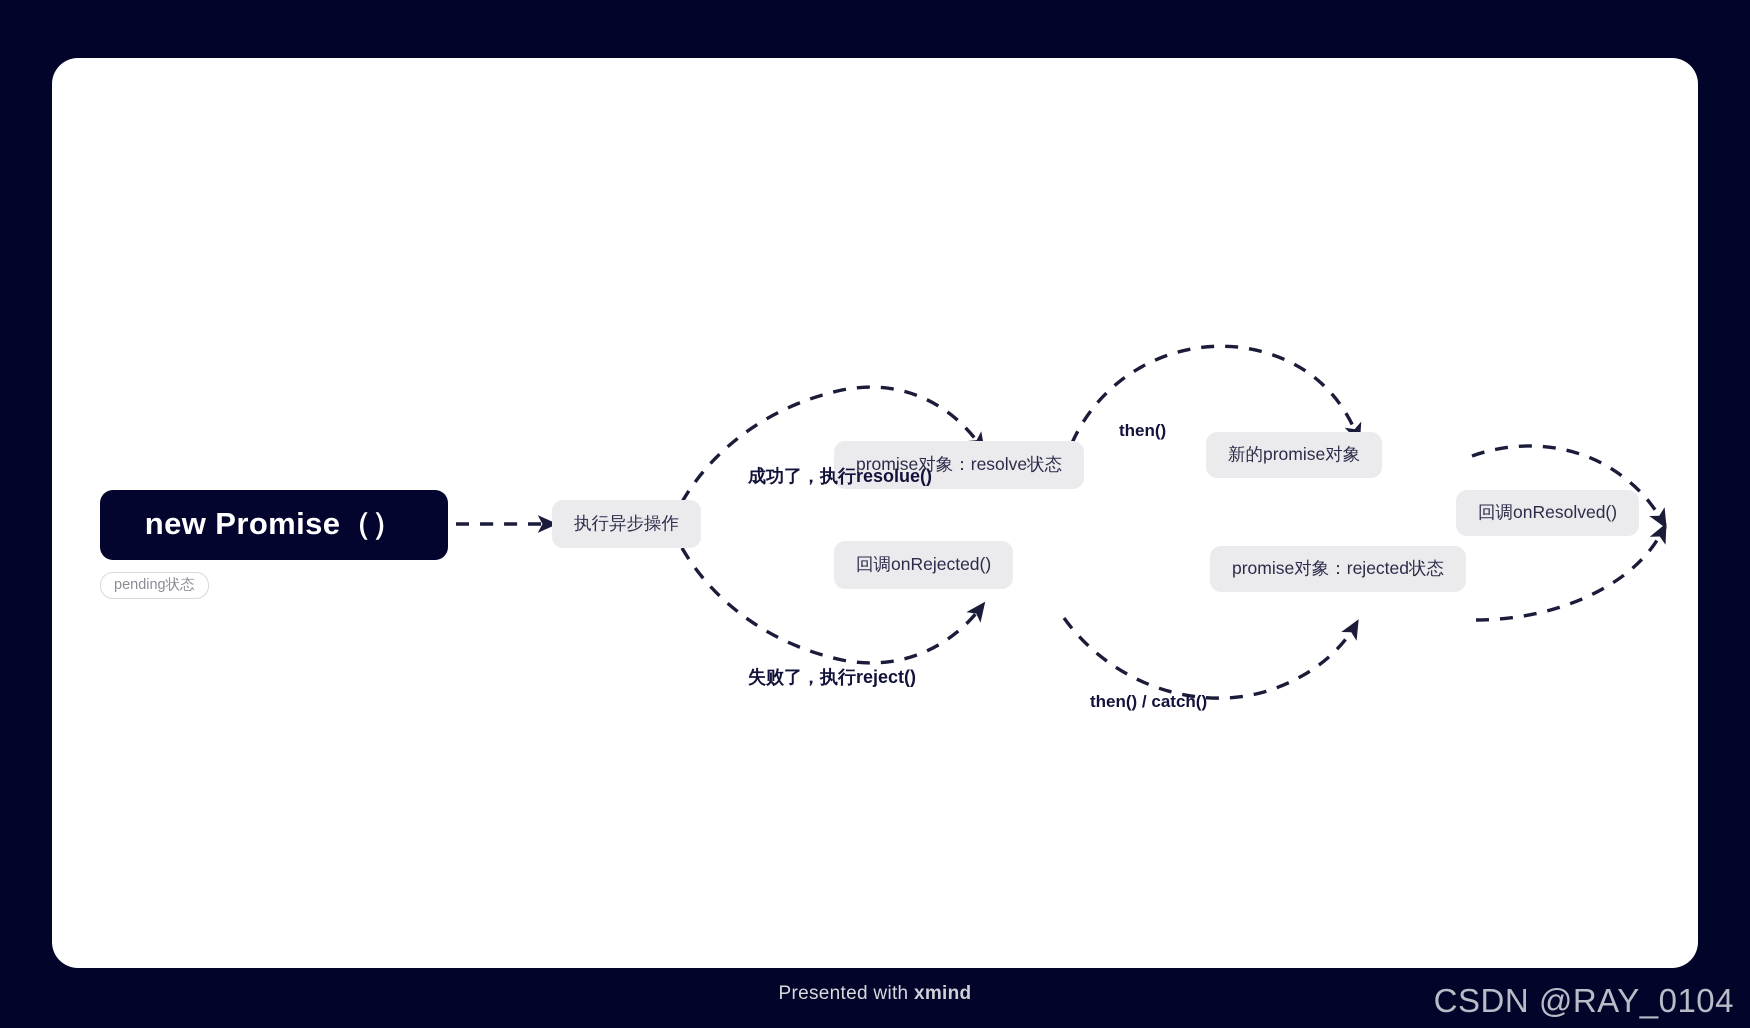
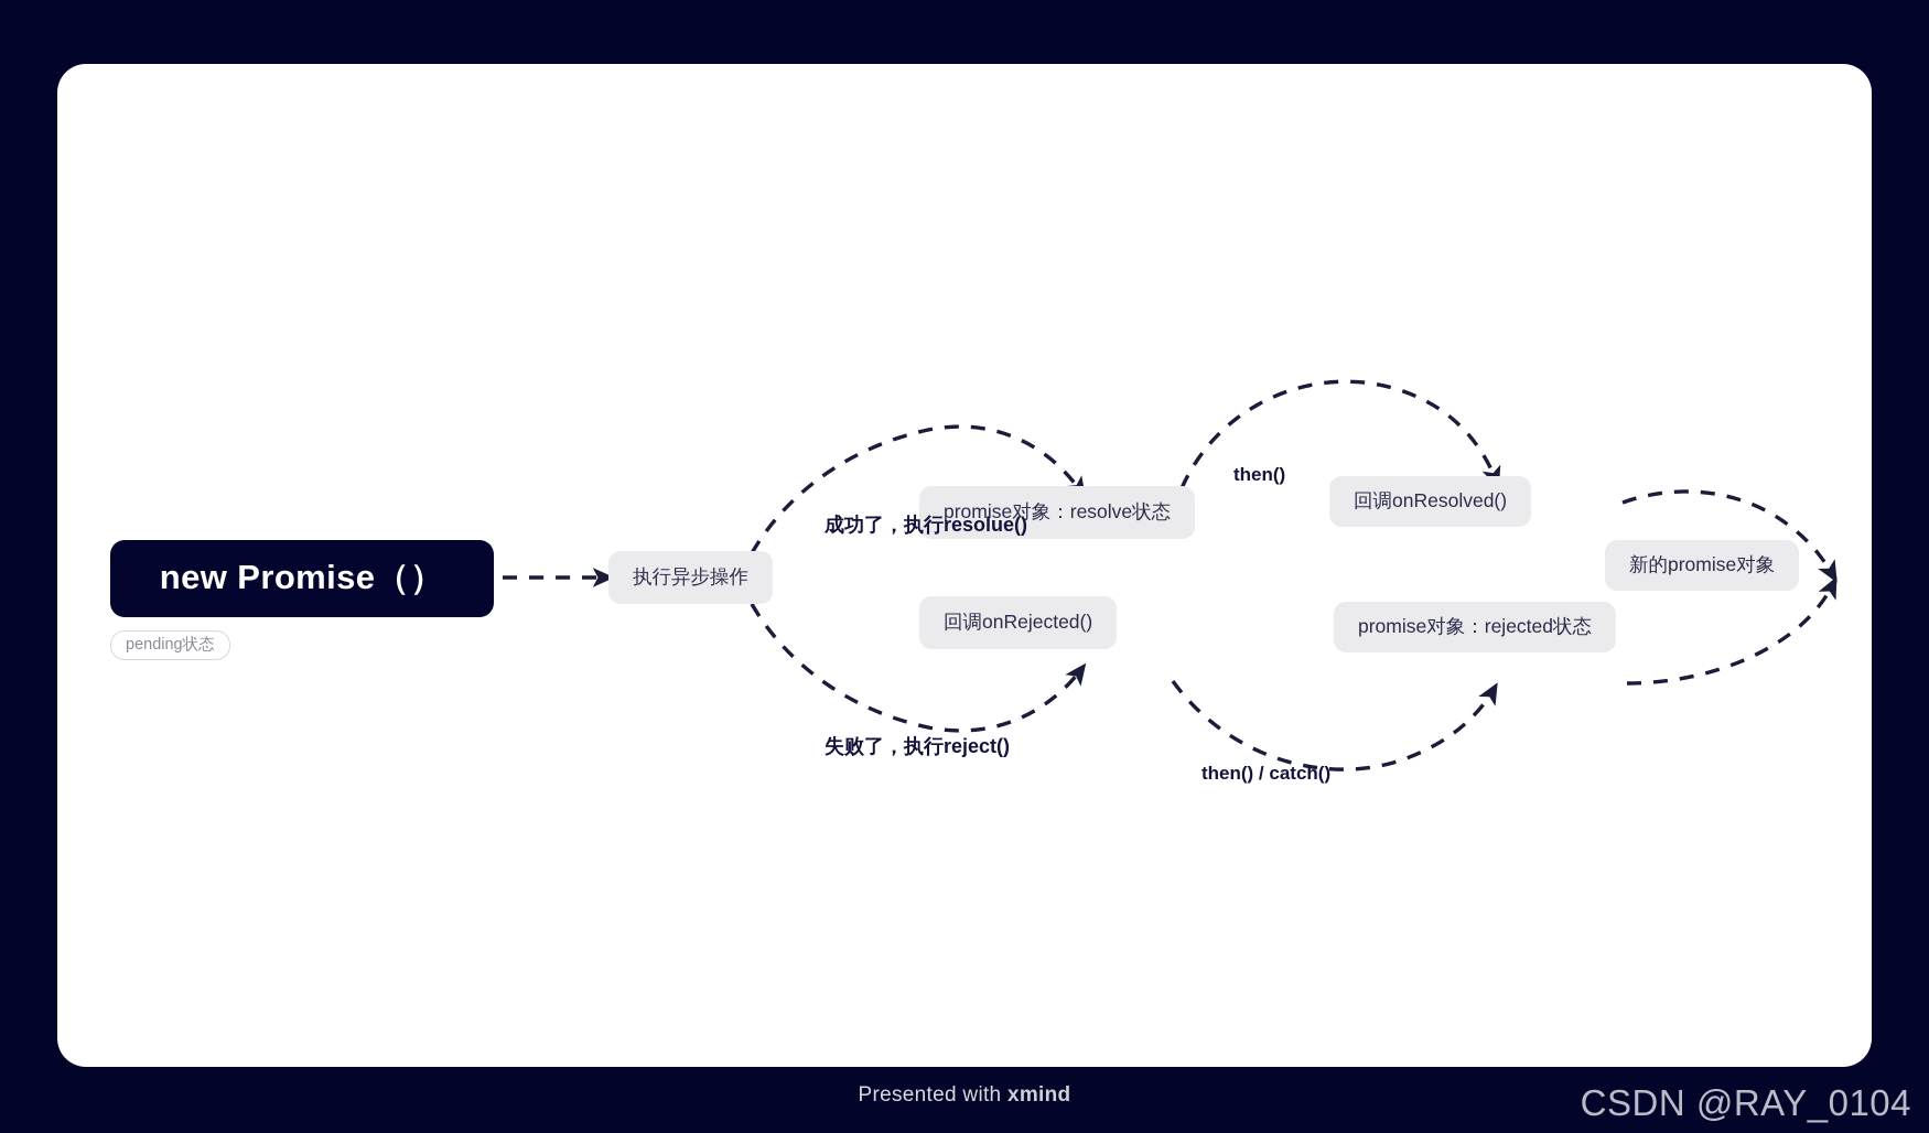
  new Promise（）
  pending状态
  执行异步操作
  promise对象：resolve状态
  回调onRejected()
- 新的promise对象
+ 回调onResolved()
  promise对象：rejected状态
- 回调onResolved()
+ 新的promise对象
  成功了，执行resolue()
  失败了，执行reject()
  then()
  then() / catch()
  Presented with xmind
  CSDN @RAY_0104
